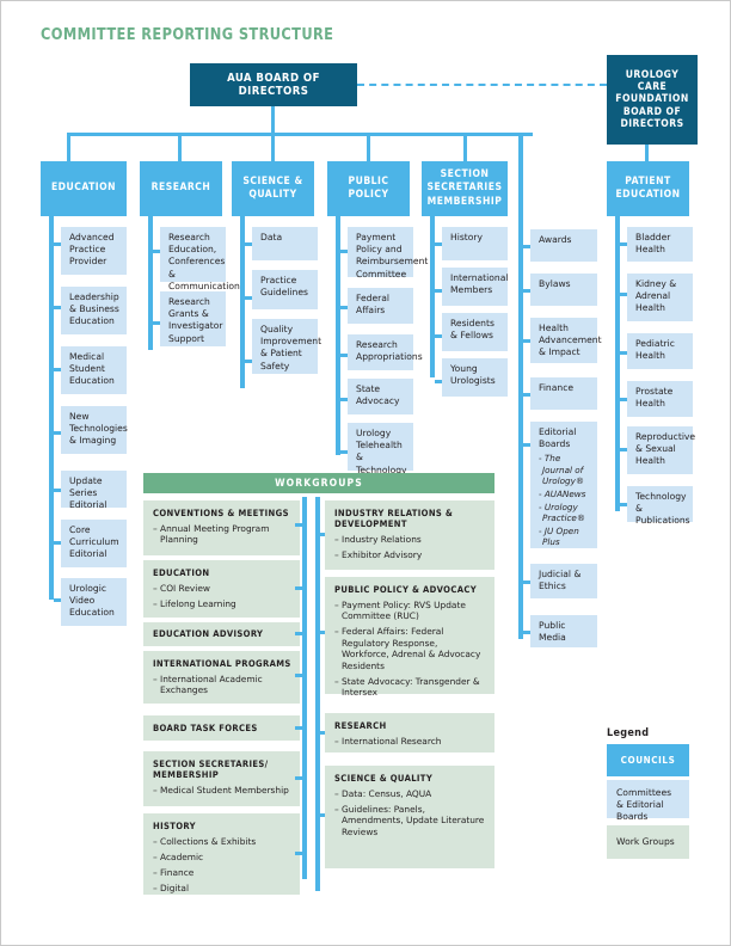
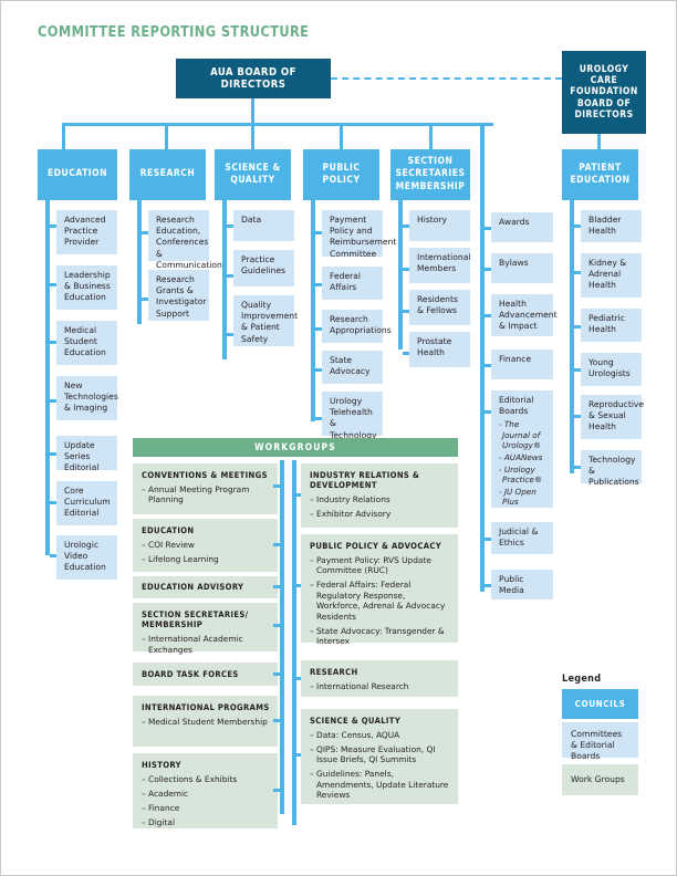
  COMMITTEE REPORTING STRUCTURE
  AUA BOARD OF DIRECTORS
  UROLOGY CARE FOUNDATION BOARD OF DIRECTORS
  EDUCATION
  Advanced Practice Provider
  Leadership & Business Education
  Medical Student Education
  New Technologies & Imaging
  Update Series Editorial
  Core Curriculum Editorial
  Urologic Video Education
  RESEARCH
  Research Education, Conferences & Communication
  Research Grants & Investigator Support
  SCIENCE & QUALITY
  Data
  Practice Guidelines
  Quality Improvement & Patient Safety
  PUBLIC POLICY
  Payment Policy and Reimbursement Committee
  Federal Affairs
  Research Appropriations
  State Advocacy
  Urology Telehealth & Technology
  SECTION SECRETARIES MEMBERSHIP
  History
  International Members
  Residents & Fellows
- Young Urologists
+ Prostate Health
  Awards
  Bylaws
  Health Advancement & Impact
  Finance
  Editorial Boards
  - The Journal of Urology®
  - AUANews
  - Urology Practice®
  - JU Open Plus
  Judicial & Ethics
  Public Media
  PATIENT EDUCATION
  Bladder Health
  Kidney & Adrenal Health
  Pediatric Health
- Prostate Health
+ Young Urologists
  Reproductive & Sexual Health
  Technology & Publications
  WORKGROUPS
  CONVENTIONS & MEETINGS
  – Annual Meeting Program Planning
  EDUCATION
  – COI Review
  – Lifelong Learning
  EDUCATION ADVISORY
- INTERNATIONAL PROGRAMS
+ SECTION SECRETARIES/ MEMBERSHIP
  – International Academic Exchanges
  BOARD TASK FORCES
- SECTION SECRETARIES/ MEMBERSHIP
+ INTERNATIONAL PROGRAMS
  – Medical Student Membership
  HISTORY
  – Collections & Exhibits
  – Academic
  – Finance
  – Digital
  INDUSTRY RELATIONS & DEVELOPMENT
  – Industry Relations
  – Exhibitor Advisory
  PUBLIC POLICY & ADVOCACY
  – Payment Policy: RVS Update Committee (RUC)
  – Federal Affairs: Federal Regulatory Response, Workforce, Adrenal & Advocacy Residents
  – State Advocacy: Transgender & Intersex
  RESEARCH
  – International Research
  SCIENCE & QUALITY
  – Data: Census, AQUA
+ – QIPS: Measure Evaluation, QI Issue Briefs, QI Summits
  – Guidelines: Panels, Amendments, Update Literature Reviews
  Legend
  COUNCILS
  Committees & Editorial Boards
  Work Groups
